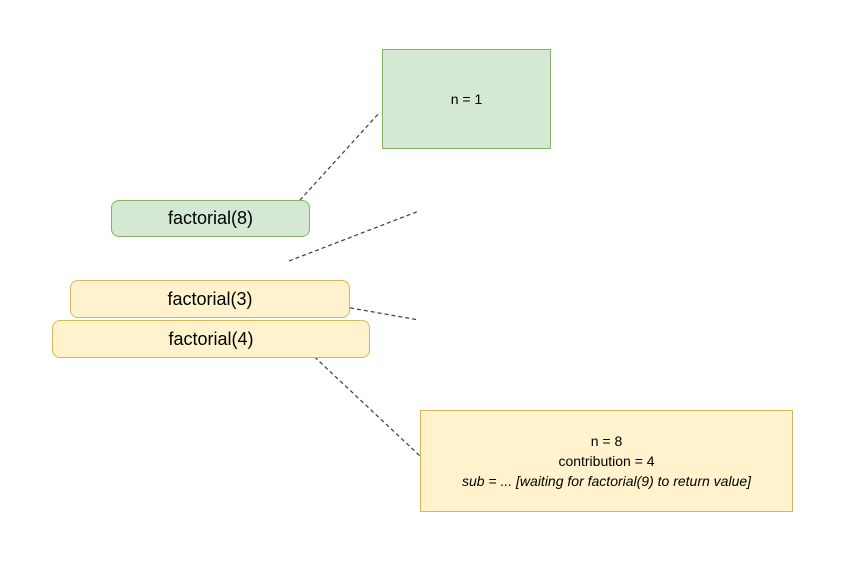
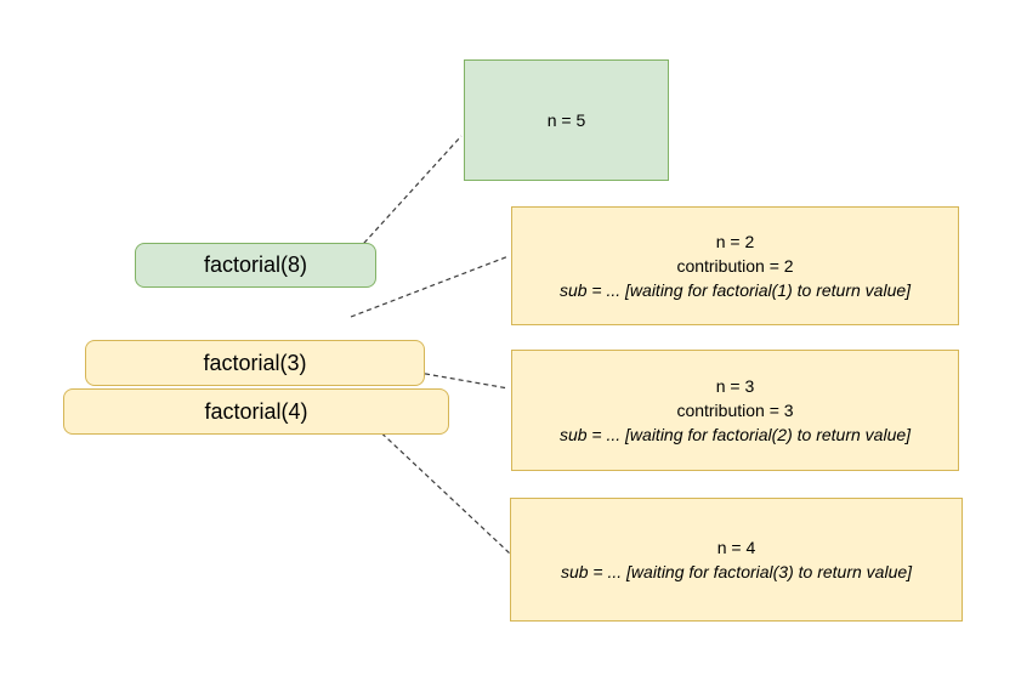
  factorial(8)
  factorial(3)
  factorial(4)
- n = 1
+ n = 5
+ n = 2
+ contribution = 2
+ sub = ... [waiting for factorial(1) to return value]
+ n = 3
+ contribution = 3
+ sub = ... [waiting for factorial(2) to return value]
- n = 8
+ n = 4
- contribution = 4
- sub = ... [waiting for factorial(9) to return value]
+ sub = ... [waiting for factorial(3) to return value]
